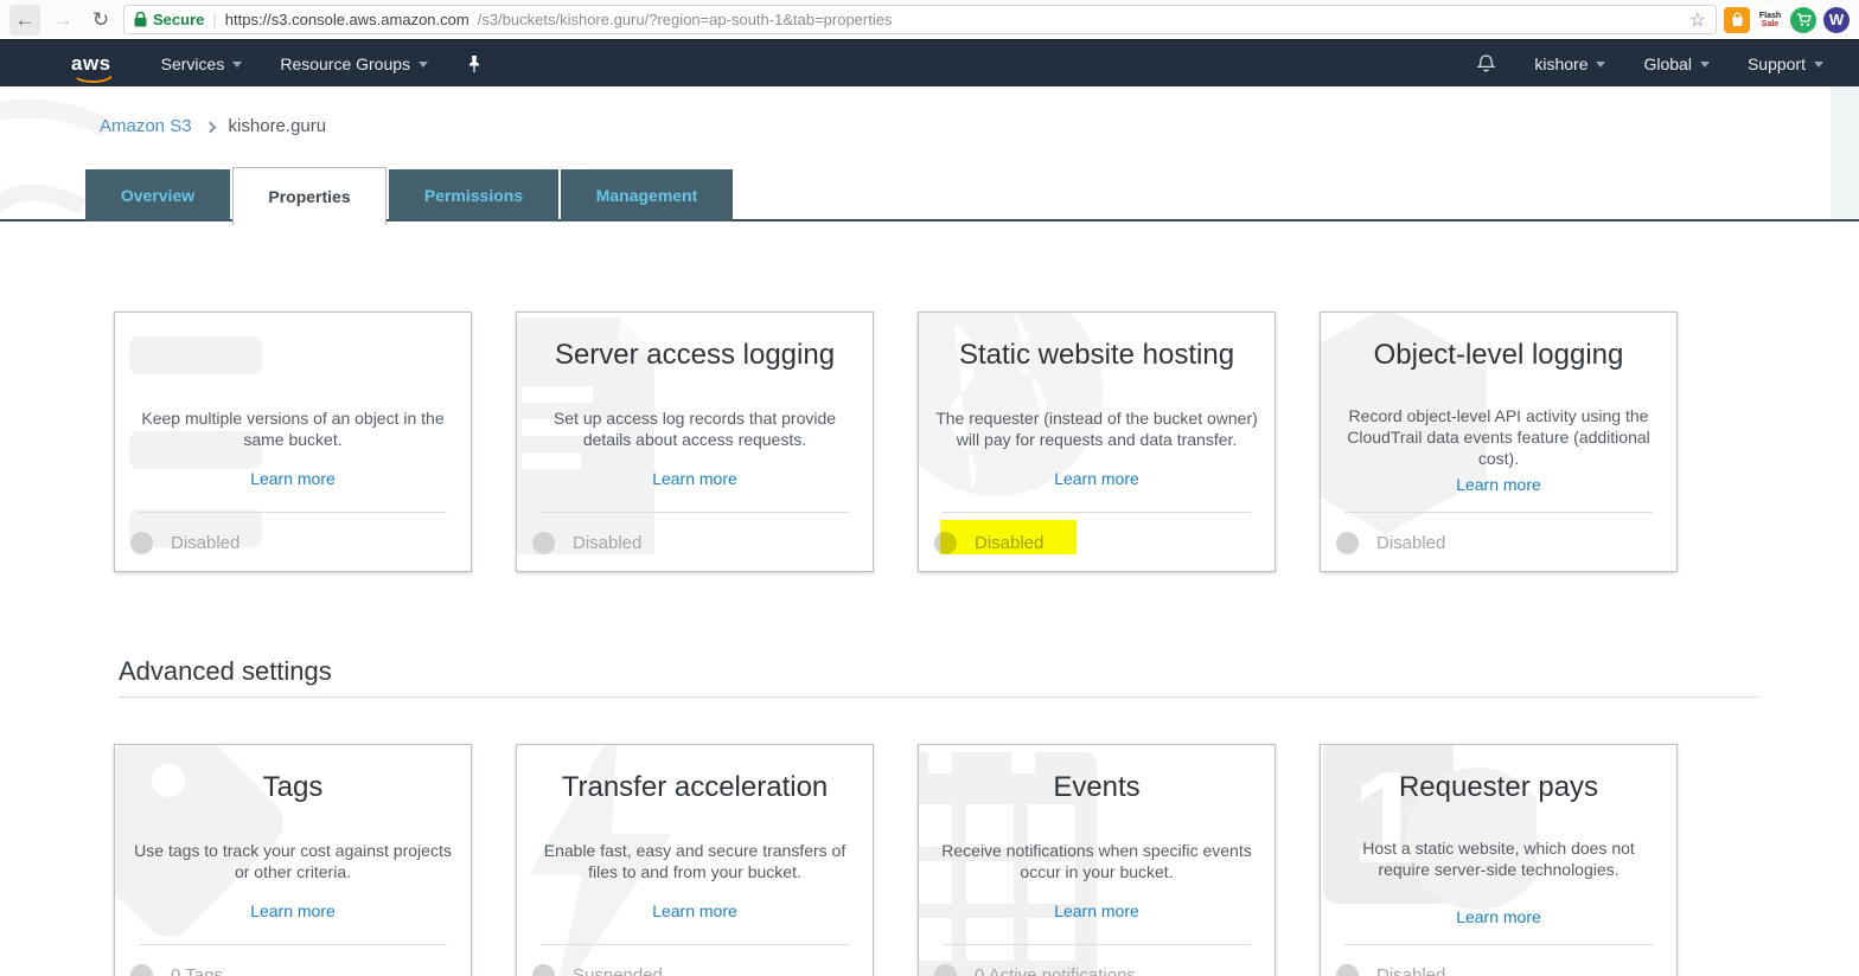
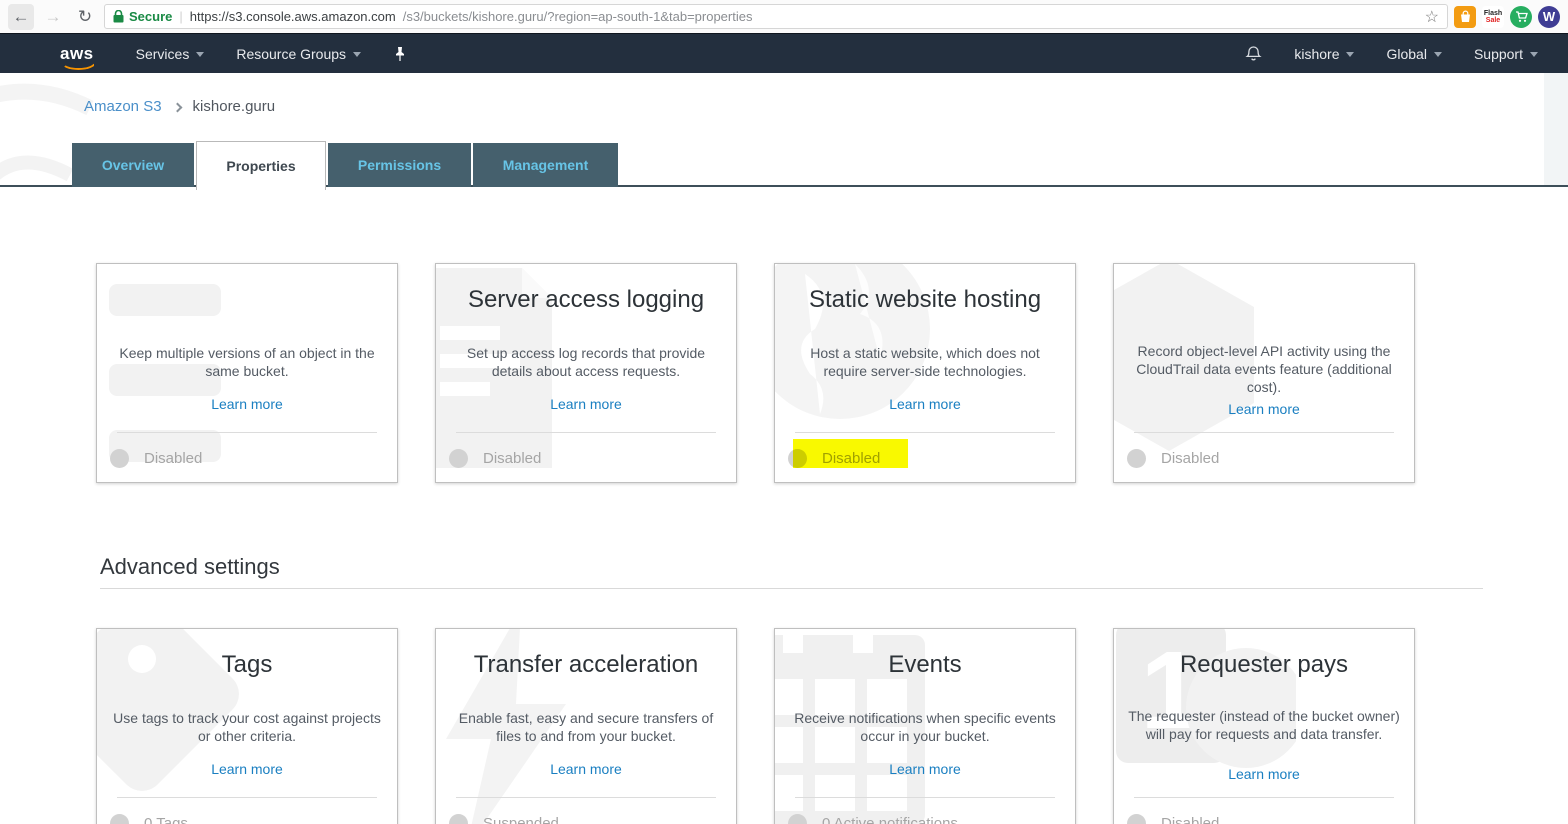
  ←
  →
  ↻
  Secure
  |
  https://s3.console.aws.amazon.com
  /s3/buckets/kishore.guru/?region=ap-south-1&tab=properties
  ☆
  W
  aws
  Services
  Resource Groups
  kishore
  Global
  Support
  Amazon S3
  kishore.guru
  Overview
  Properties
  Permissions
  Management
  Keep multiple versions of an object in the same bucket.
  Learn more
  Disabled
  Server access logging
  Set up access log records that provide details about access requests.
  Learn more
  Disabled
  Static website hosting
- The requester (instead of the bucket owner) will pay for requests and data transfer.
+ Host a static website, which does not require server-side technologies.
  Learn more
- Object-level logging
  Record object-level API activity using the CloudTrail data events feature (additional cost).
  Learn more
  Disabled
  Advanced settings
  Tags
  Use tags to track your cost against projects or other criteria.
  Learn more
  0 Tags
  Transfer acceleration
  Enable fast, easy and secure transfers of files to and from your bucket.
  Learn more
  Suspended
  Events
  Receive notifications when specific events occur in your bucket.
  Learn more
  0 Active notifications
  1
  Requester pays
- Host a static website, which does not require server-side technologies.
+ The requester (instead of the bucket owner) will pay for requests and data transfer.
  Learn more
  Disabled
